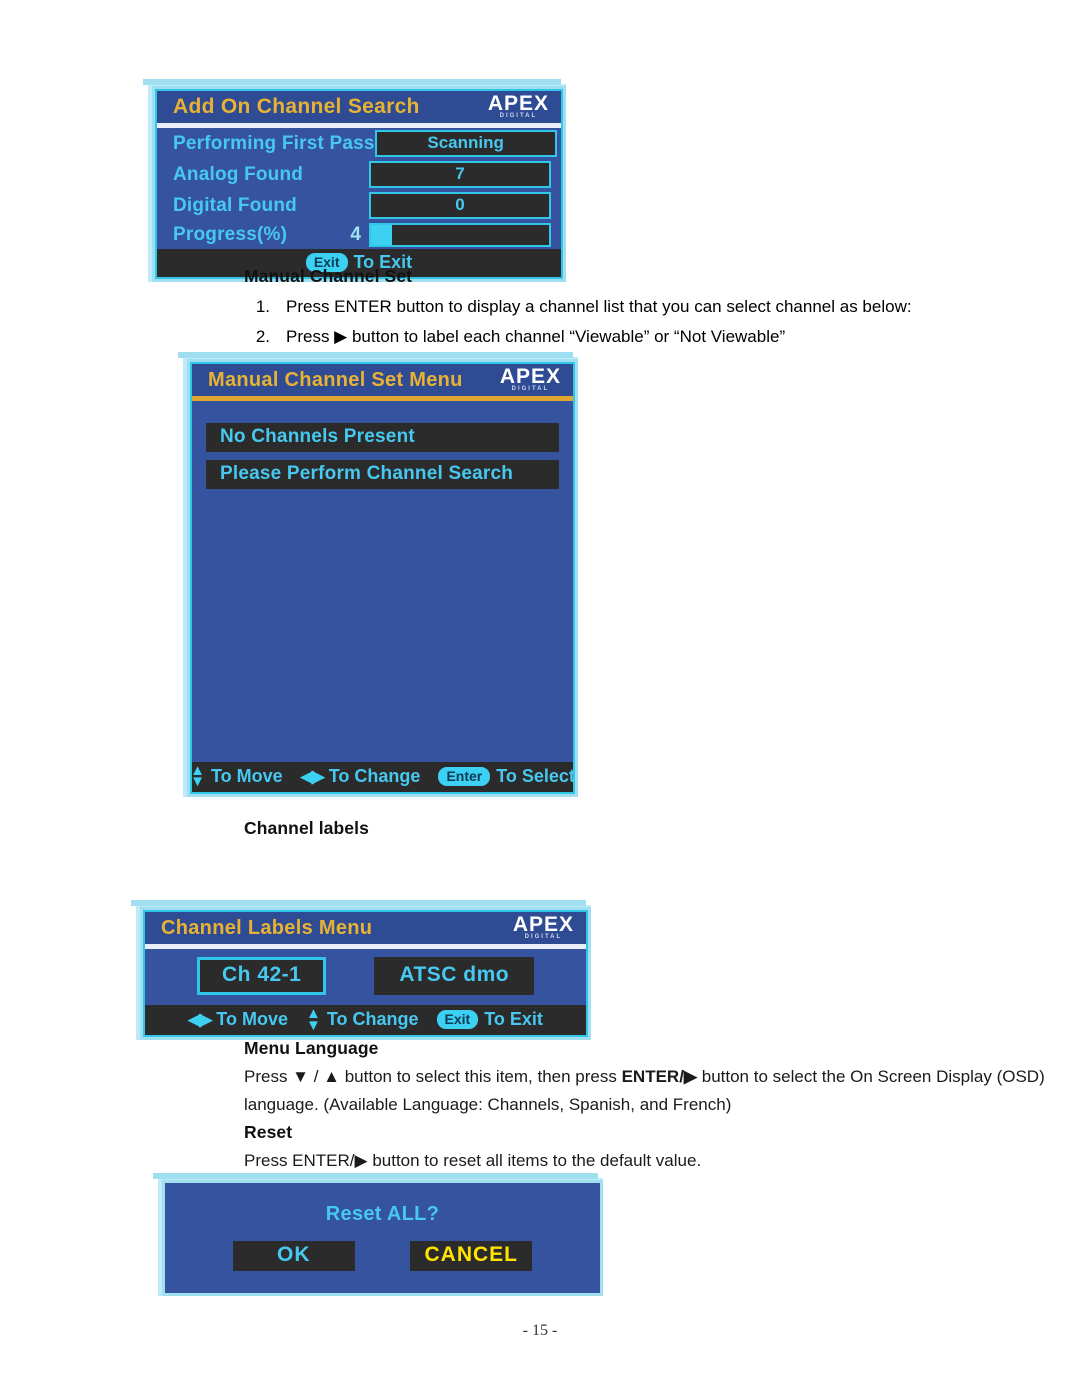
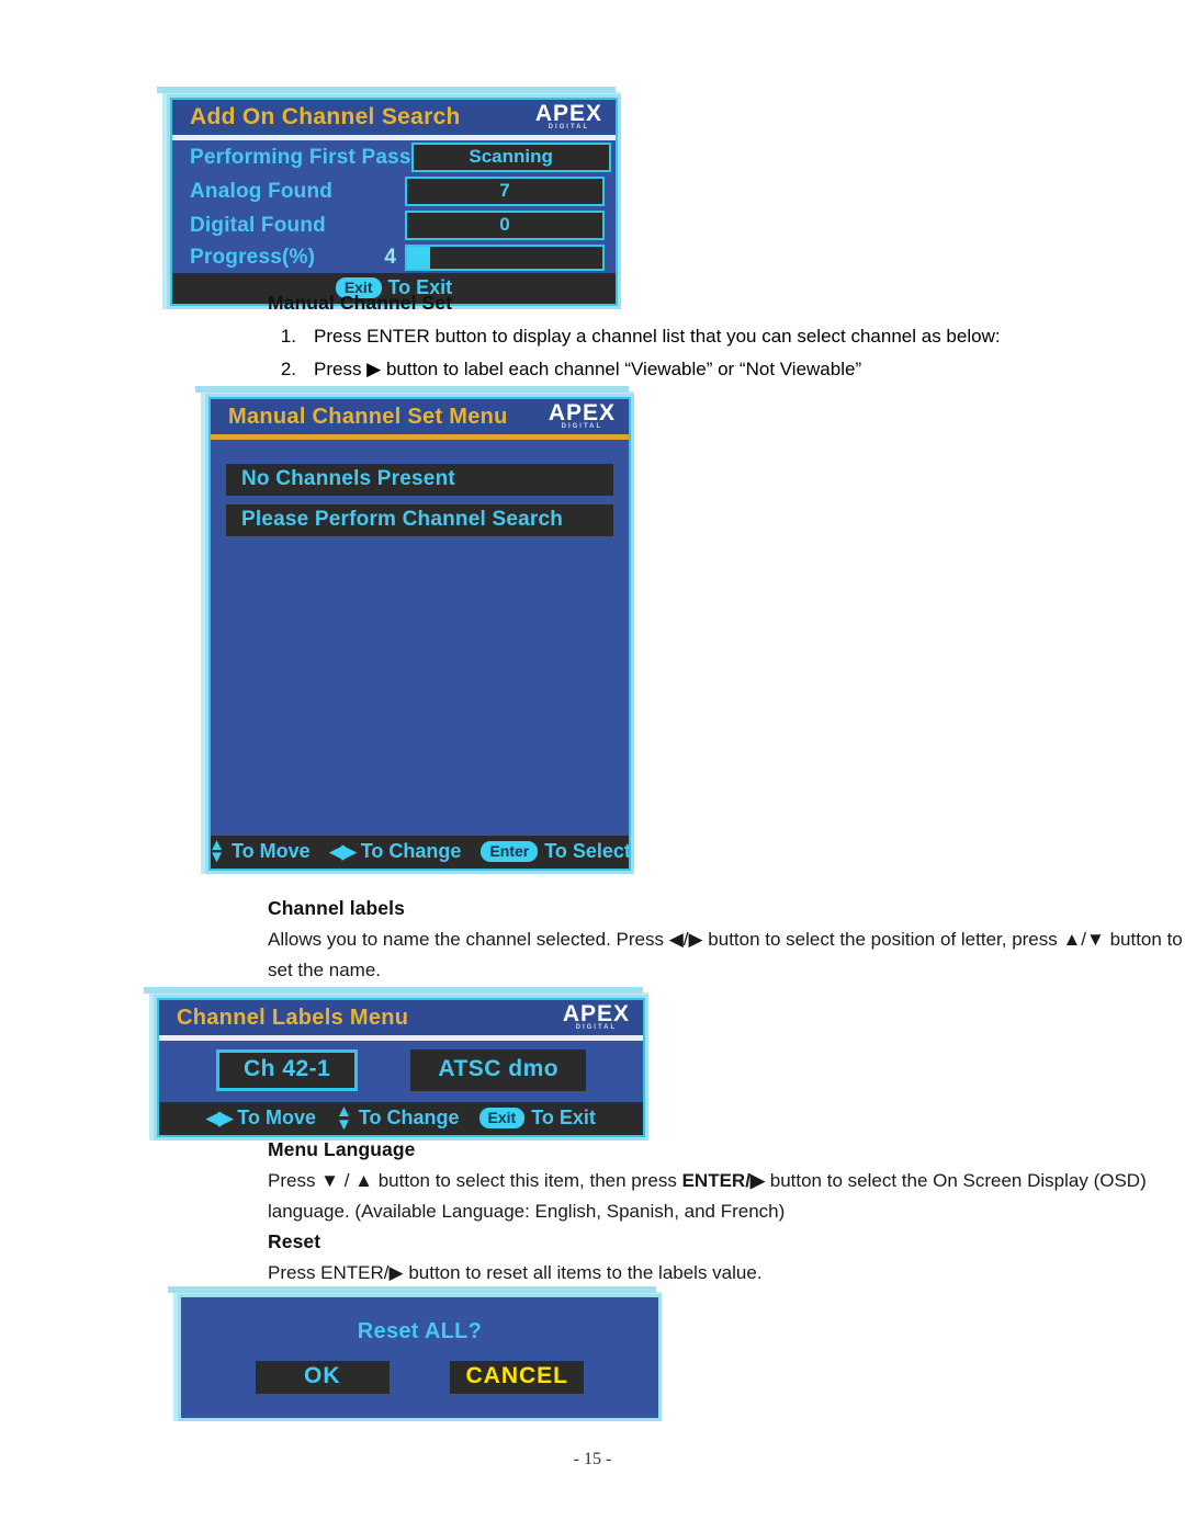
  Add On Channel Search
  APEX
  Performing First Pass
  Scanning
  Analog Found
  7
  Digital Found
  0
  Progress(%)
  4
  Exit
  To Exit
  Manual Channel Set
  1.
  Press ENTER button to display a channel list that you can select channel as below:
  2.
  Press ▶ button to label each channel “Viewable” or “Not Viewable”
  Manual Channel Set Menu
  APEX
  No Channels Present
  Please Perform Channel Search
  ▲
  ▼
  To Move
  ◀▶
  To Change
  Enter
  To Select
  Channel labels
+ Allows you to name the channel selected. Press ◀/▶ button to select the position of letter, press ▲/▼ button to set the name.
  Channel Labels Menu
  APEX
  Ch 42-1
  ATSC dmo
  ◀▶
  To Move
  ▲
  ▼
  To Change
  Exit
  To Exit
  Menu Language
- Press ▼ / ▲ button to select this item, then press ENTER/▶ button to select the On Screen Display (OSD) language. (Available Language: Channels, Spanish, and French)
+ Press ▼ / ▲ button to select this item, then press ENTER/▶ button to select the On Screen Display (OSD) language. (Available Language: English, Spanish, and French)
  Reset
- Press ENTER/▶ button to reset all items to the default value.
+ Press ENTER/▶ button to reset all items to the labels value.
  Reset ALL?
  OK
  CANCEL
  - 15 -
